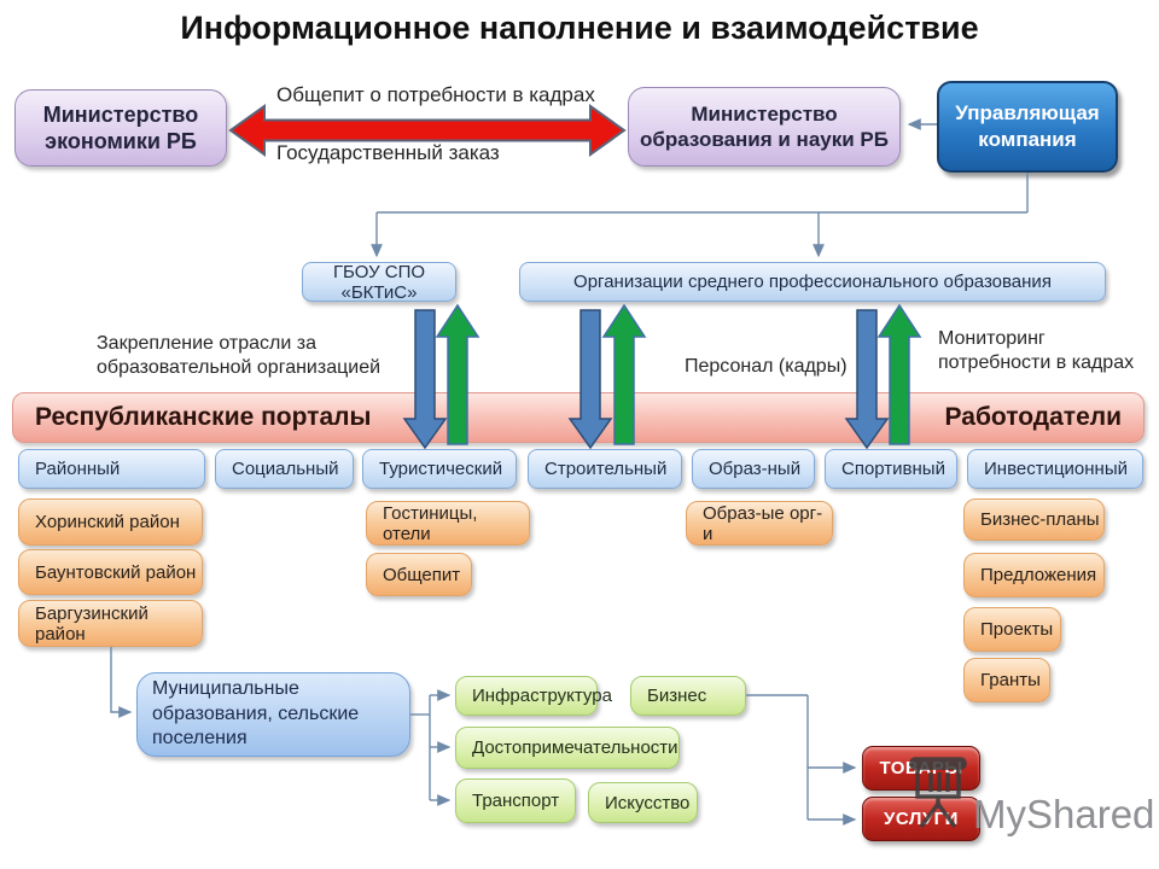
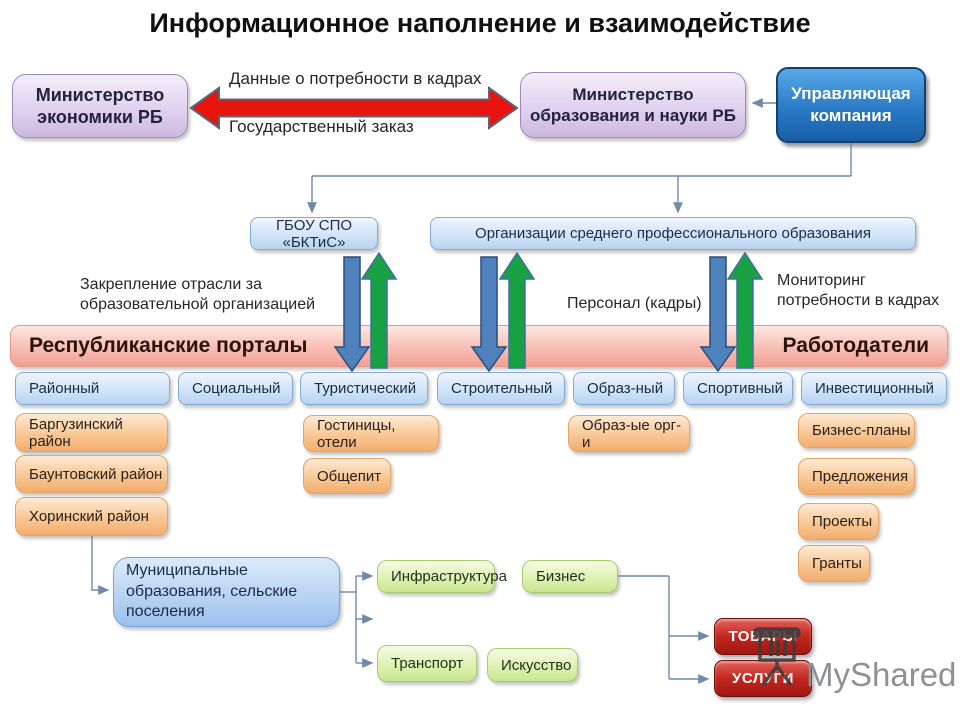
  Информационное наполнение и взаимодействие
  Министерство экономики РБ
- Общепит о потребности в кадрах
+ Данные о потребности в кадрах
  Государственный заказ
  Министерство образования и науки РБ
  Управляющая компания
  ГБОУ СПО «БКТиС»
  Организации среднего профессионального образования
  Закрепление отрасли за образовательной организацией
  Персонал (кадры)
  Мониторинг потребности в кадрах
  Республиканские порталы
  Работодатели
  Районный
  Социальный
  Туристический
  Строительный
  Образ-ный
  Спортивный
  Инвестиционный
- Хоринский район
+ Баргузинский район
  Баунтовский район
- Баргузинский район
+ Хоринский район
  Гостиницы, отели
  Общепит
  Образ-ые орг-и
  Бизнес-планы
  Предложения
  Проекты
  Гранты
  Муниципальные образования, сельские поселения
  Инфраструктур
  Бизнес
- Достопримечательности
  Транспорт
  Искусство
  ТОВАРЫ
  УСЛУГИ
  MyShared
